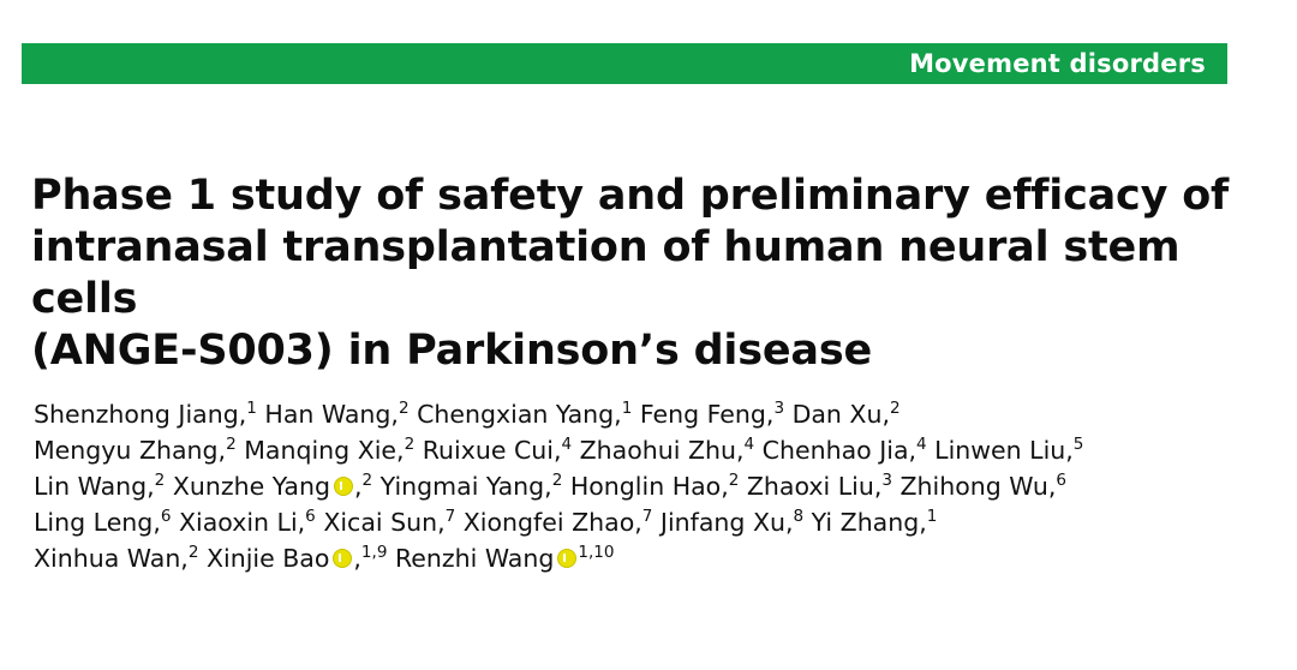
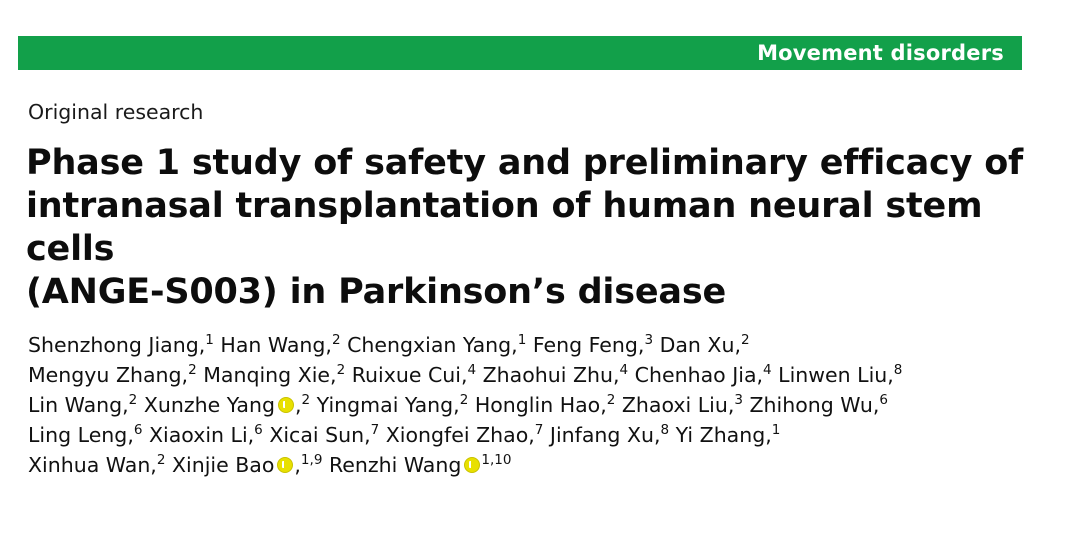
  Movement disorders
+ Original research
  Phase 1 study of safety and preliminary efficacy of
  intranasal transplantation of human neural stem cells
  (ANGE-S003) in Parkinson’s disease
  Shenzhong Jiang,1 Han Wang,2 Chengxian Yang,1 Feng Feng,3 Dan Xu,2
- Mengyu Zhang,2 Manqing Xie,2 Ruixue Cui,4 Zhaohui Zhu,4 Chenhao Jia,4 Linwen Liu,5
+ Mengyu Zhang,2 Manqing Xie,2 Ruixue Cui,4 Zhaohui Zhu,4 Chenhao Jia,4 Linwen Liu,8
  Lin Wang,2 Xunzhe Yang ,2 Yingmai Yang,2 Honglin Hao,2 Zhaoxi Liu,3 Zhihong Wu,6
  Ling Leng,6 Xiaoxin Li,6 Xicai Sun,7 Xiongfei Zhao,7 Jinfang Xu,8 Yi Zhang,1
  Xinhua Wan,2 Xinjie Bao ,1,9 Renzhi Wang 1,10
